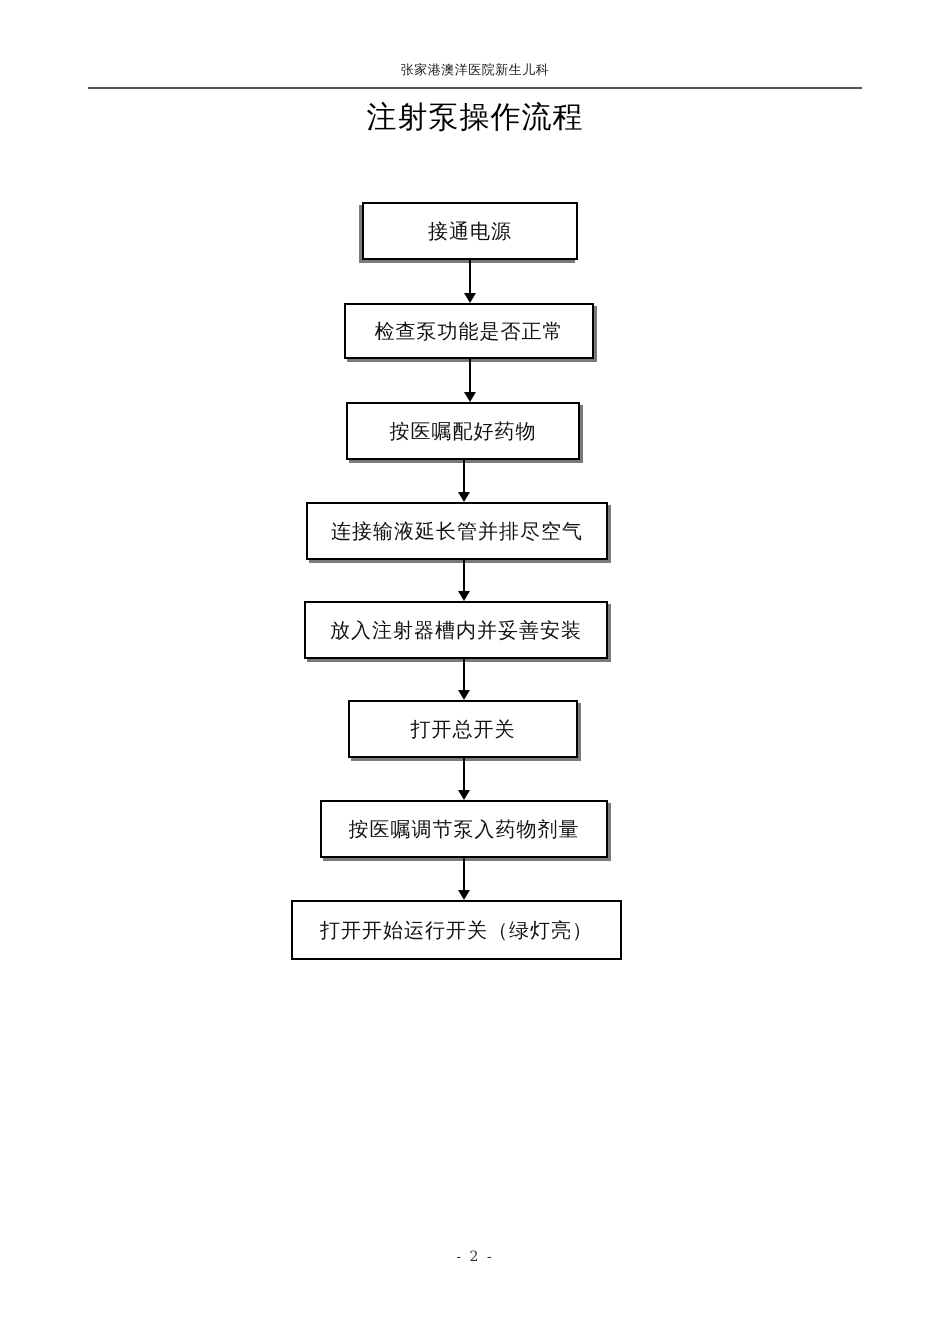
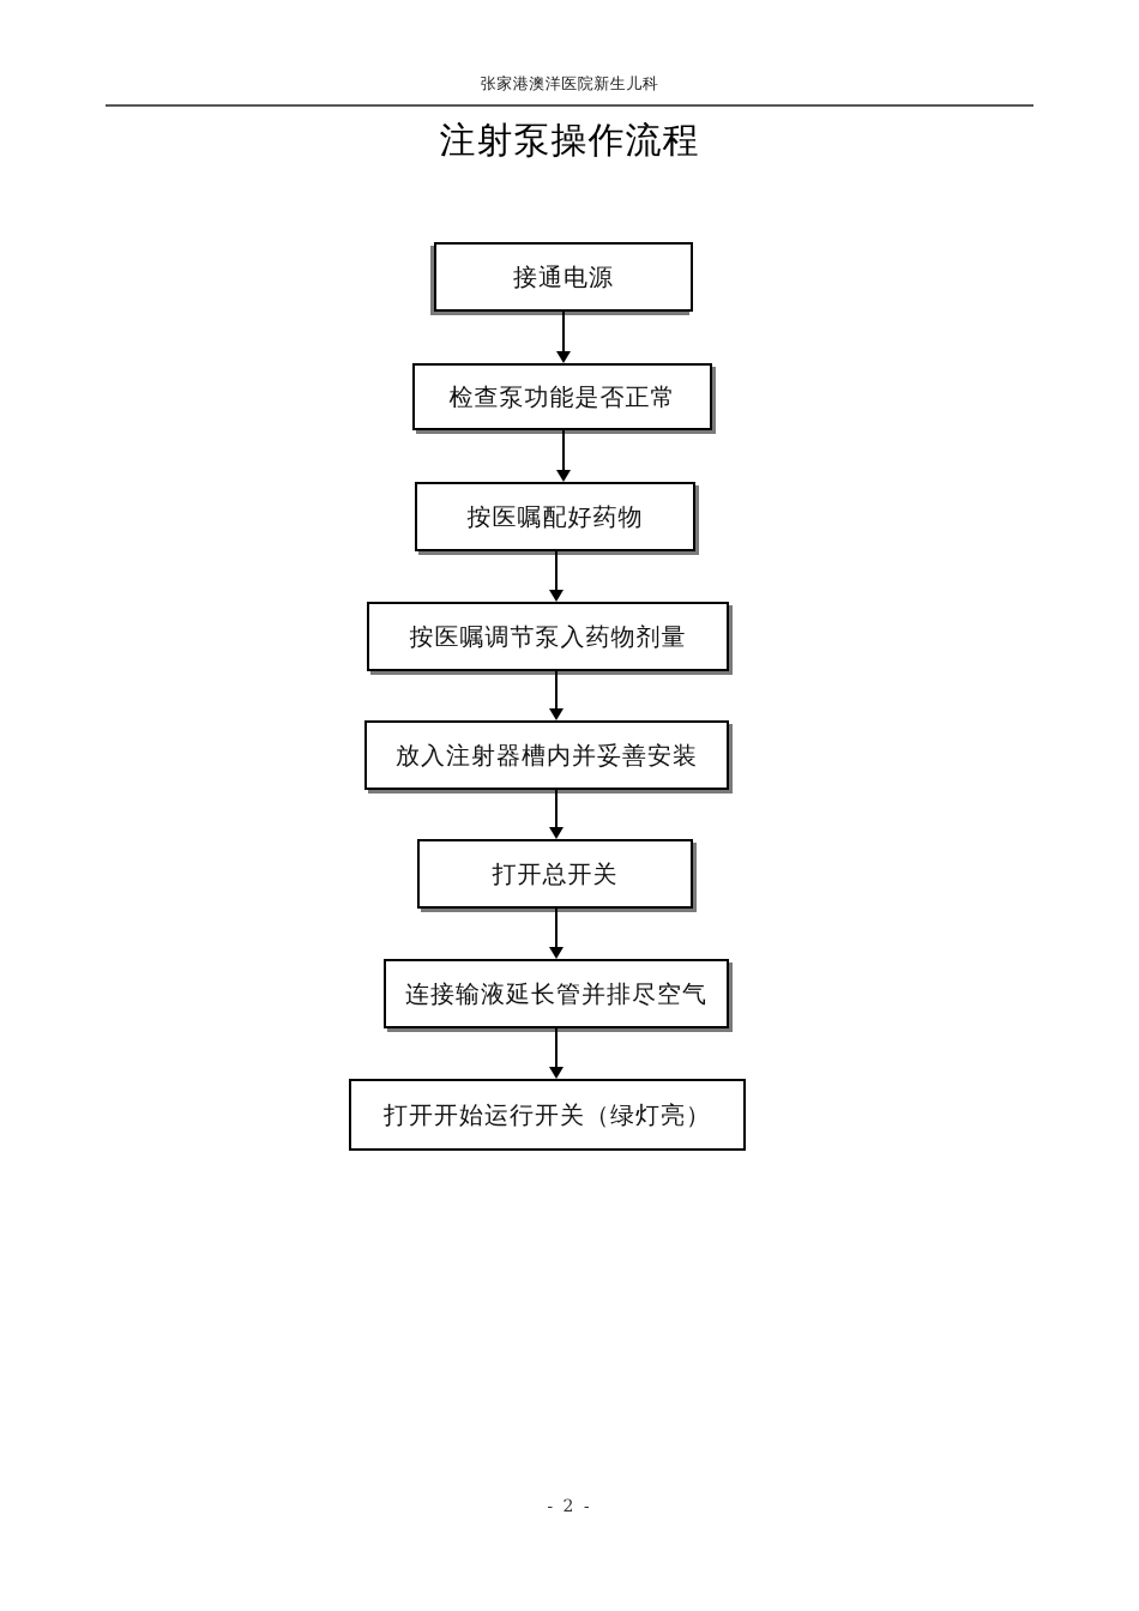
  张家港澳洋医院新生儿科
  注射泵操作流程
  接通电源
  检查泵功能是否正常
  按医嘱配好药物
- 连接输液延长管并排尽空气
+ 按医嘱调节泵入药物剂量
  放入注射器槽内并妥善安装
  打开总开关
- 按医嘱调节泵入药物剂量
+ 连接输液延长管并排尽空气
  打开开始运行开关（绿灯亮）
  - 2 -
